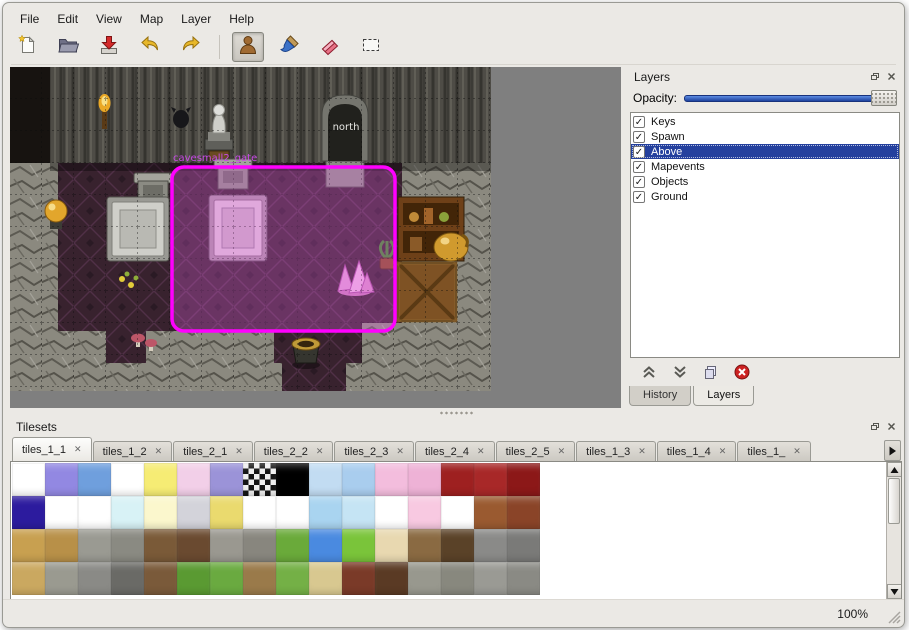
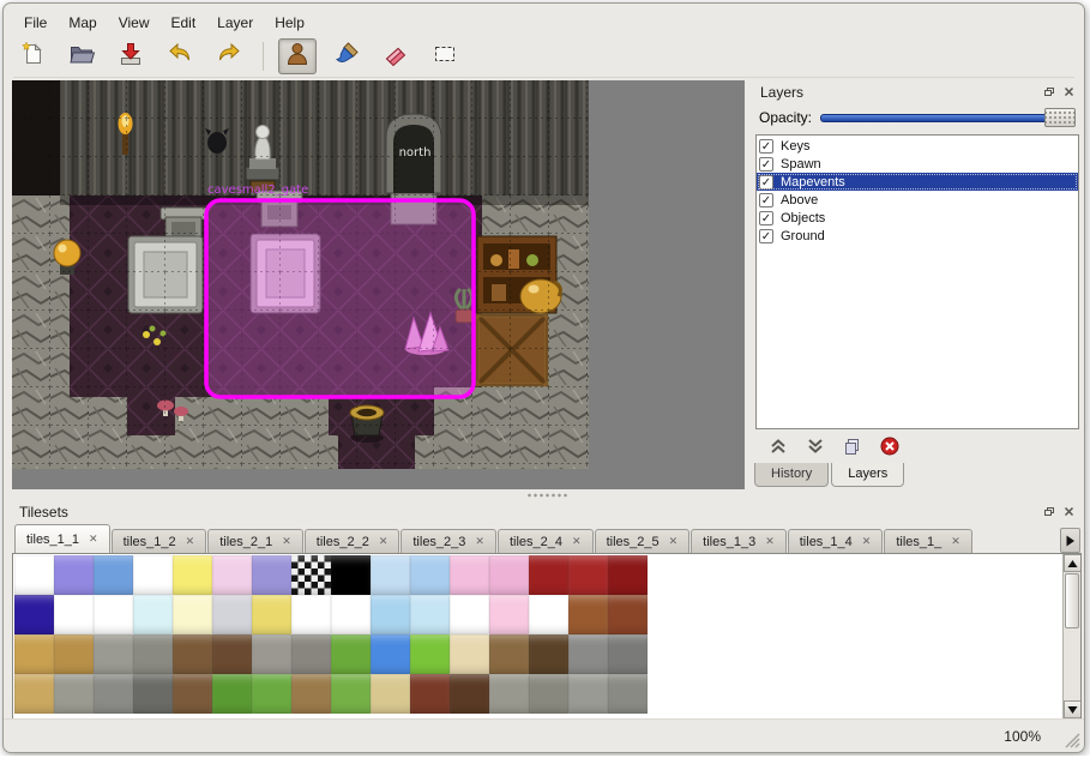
  File
- Edit
+ Map
  View
- Map
+ Edit
  Layer
  Help
  cavesmall2_gate
  north
  Layers
  Opacity:
  ✓
  Keys
  ✓
  Spawn
  ✓
- Above
+ Mapevents
  ✓
- Mapevents
+ Above
  ✓
  Objects
  ✓
  Ground
  History
  Layers
  Tilesets
  tiles_1_1
  ✕
  tiles_1_2
  ✕
  tiles_2_1
  ✕
  tiles_2_2
  ✕
  tiles_2_3
  ✕
  tiles_2_4
  ✕
  tiles_2_5
  ✕
  tiles_1_3
  ✕
  tiles_1_4
  ✕
  tiles_1_
  ✕
  100%
